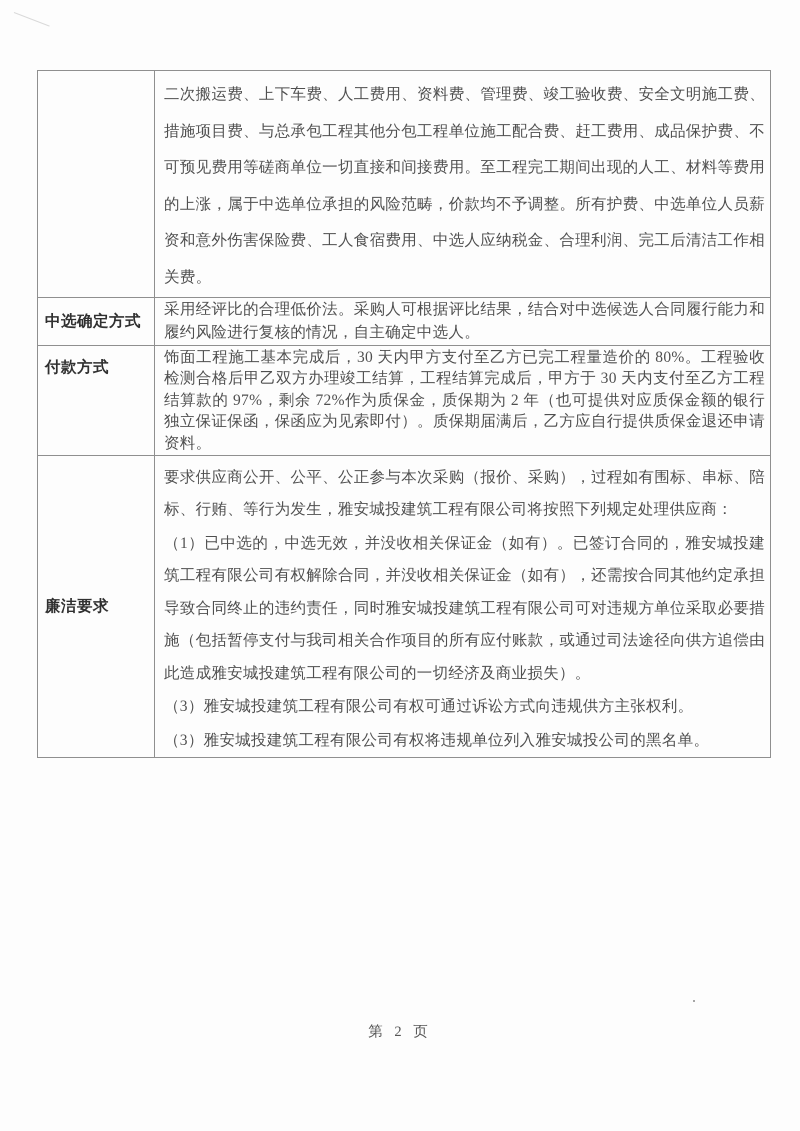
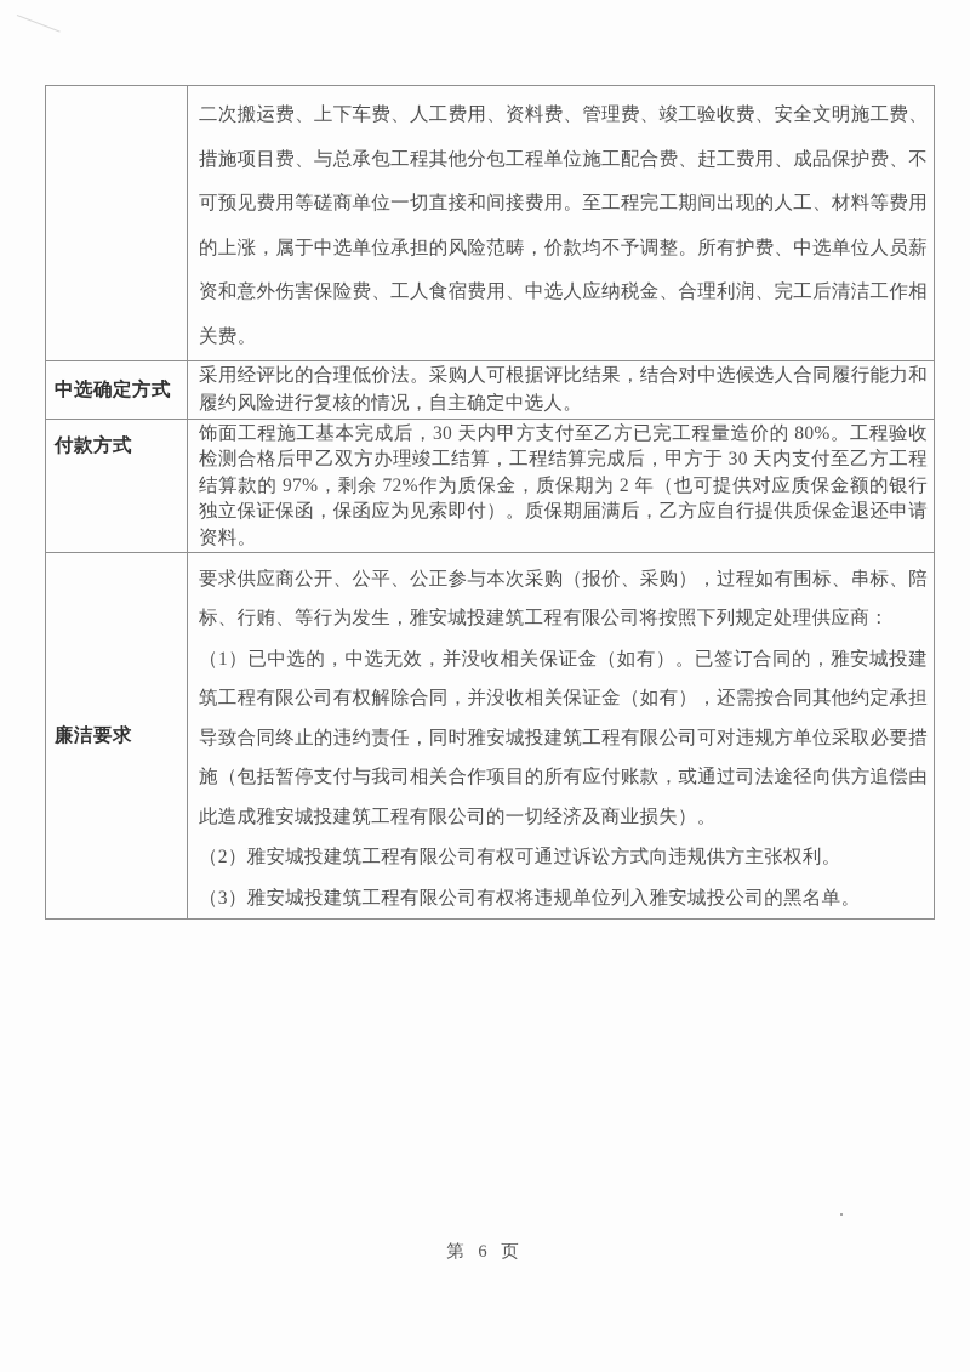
  	二次搬运费、上下车费、人工费用、资料费、管理费、竣工验收费、安全文明施工费、措施项目费、与总承包工程其他分包工程单位施工配合费、赶工费用、成品保护费、不可预见费用等磋商单位一切直接和间接费用。至工程完工期间出现的人工、材料等费用的上涨，属于中选单位承担的风险范畴，价款均不予调整。所有护费、中选单位人员薪资和意外伤害保险费、工人食宿费用、中选人应纳税金、合理利润、完工后清洁工作相关费。
  中选确定方式	采用经评比的合理低价法。采购人可根据评比结果，结合对中选候选人合同履行能力和履约风险进行复核的情况，自主确定中选人。
  付款方式	饰面工程施工基本完成后，30 天内甲方支付至乙方已完工程量造价的 80%。工程验收检测合格后甲乙双方办理竣工结算，工程结算完成后，甲方于 30 天内支付至乙方工程结算款的 97%，剩余 72%作为质保金，质保期为 2 年（也可提供对应质保金额的银行独立保证保函，保函应为见索即付）。质保期届满后，乙方应自行提供质保金退还申请资料。
- 廉洁要求	要求供应商公开、公平、公正参与本次采购（报价、采购），过程如有围标、串标、陪标、行贿、等行为发生，雅安城投建筑工程有限公司将按照下列规定处理供应商：（1）已中选的，中选无效，并没收相关保证金（如有）。已签订合同的，雅安城投建筑工程有限公司有权解除合同，并没收相关保证金（如有），还需按合同其他约定承担导致合同终止的违约责任，同时雅安城投建筑工程有限公司可对违规方单位采取必要措施（包括暂停支付与我司相关合作项目的所有应付账款，或通过司法途径向供方追偿由此造成雅安城投建筑工程有限公司的一切经济及商业损失）。（3）雅安城投建筑工程有限公司有权可通过诉讼方式向违规供方主张权利。（3）雅安城投建筑工程有限公司有权将违规单位列入雅安城投公司的黑名单。
+ 廉洁要求	要求供应商公开、公平、公正参与本次采购（报价、采购），过程如有围标、串标、陪标、行贿、等行为发生，雅安城投建筑工程有限公司将按照下列规定处理供应商：（1）已中选的，中选无效，并没收相关保证金（如有）。已签订合同的，雅安城投建筑工程有限公司有权解除合同，并没收相关保证金（如有），还需按合同其他约定承担导致合同终止的违约责任，同时雅安城投建筑工程有限公司可对违规方单位采取必要措施（包括暂停支付与我司相关合作项目的所有应付账款，或通过司法途径向供方追偿由此造成雅安城投建筑工程有限公司的一切经济及商业损失）。（2）雅安城投建筑工程有限公司有权可通过诉讼方式向违规供方主张权利。（3）雅安城投建筑工程有限公司有权将违规单位列入雅安城投公司的黑名单。
- 第 2 页
+ 第 6 页
